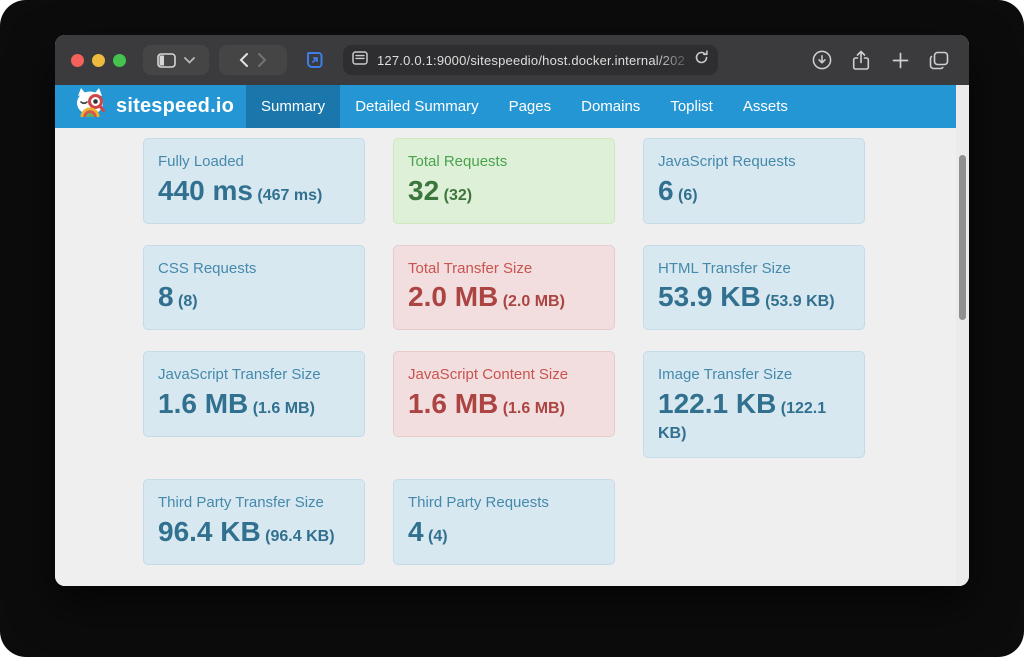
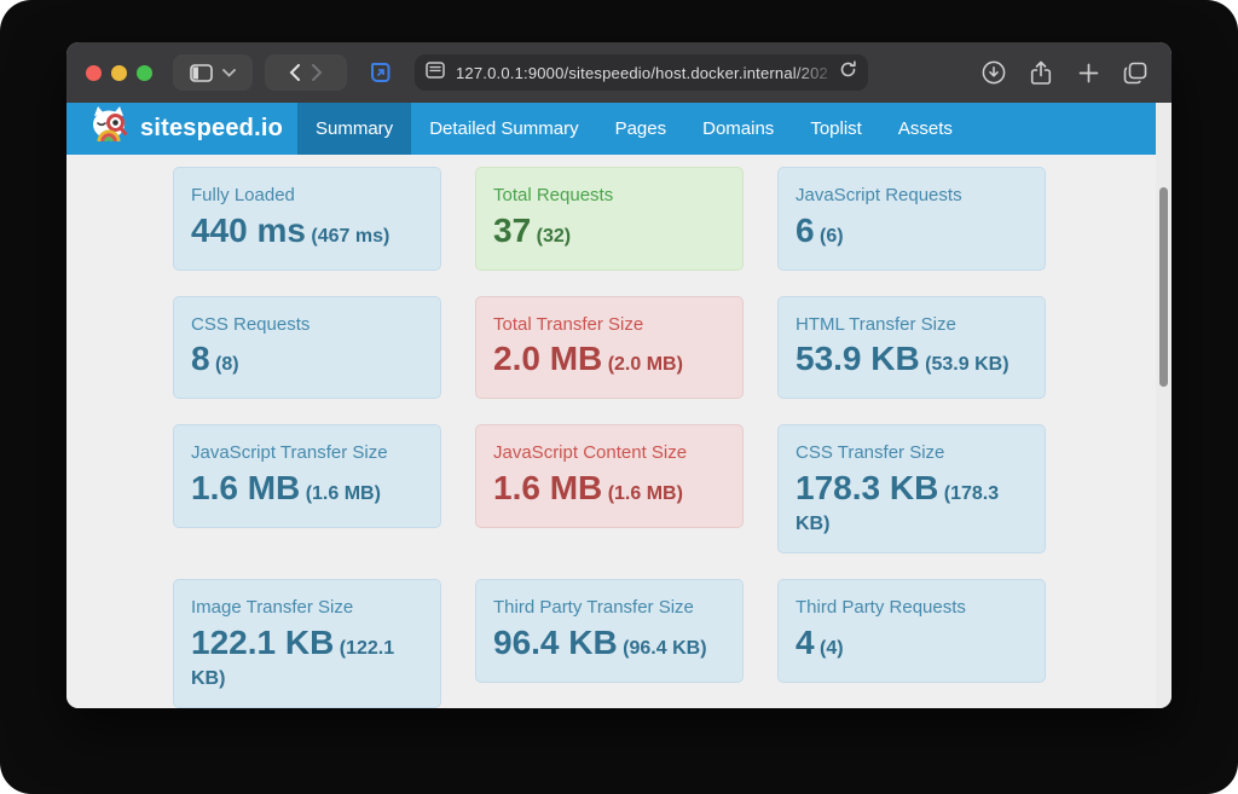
  127.0.0.1:9000/sitespeedio/host.docker.internal/202
  sitespeed.io
  Summary
  Detailed Summary
  Pages
  Domains
  Toplist
  Assets
  Fully Loaded
  440 ms (467 ms)
  Total Requests
- 32 (32)
+ 37 (32)
  JavaScript Requests
  6 (6)
  CSS Requests
  8 (8)
  Total Transfer Size
  2.0 MB (2.0 MB)
  HTML Transfer Size
  53.9 KB (53.9 KB)
  JavaScript Transfer Size
  1.6 MB (1.6 MB)
  JavaScript Content Size
  1.6 MB (1.6 MB)
+ CSS Transfer Size
+ 178.3 KB (178.3 KB)
  Image Transfer Size
  122.1 KB (122.1 KB)
  Third Party Transfer Size
  96.4 KB (96.4 KB)
  Third Party Requests
  4 (4)
